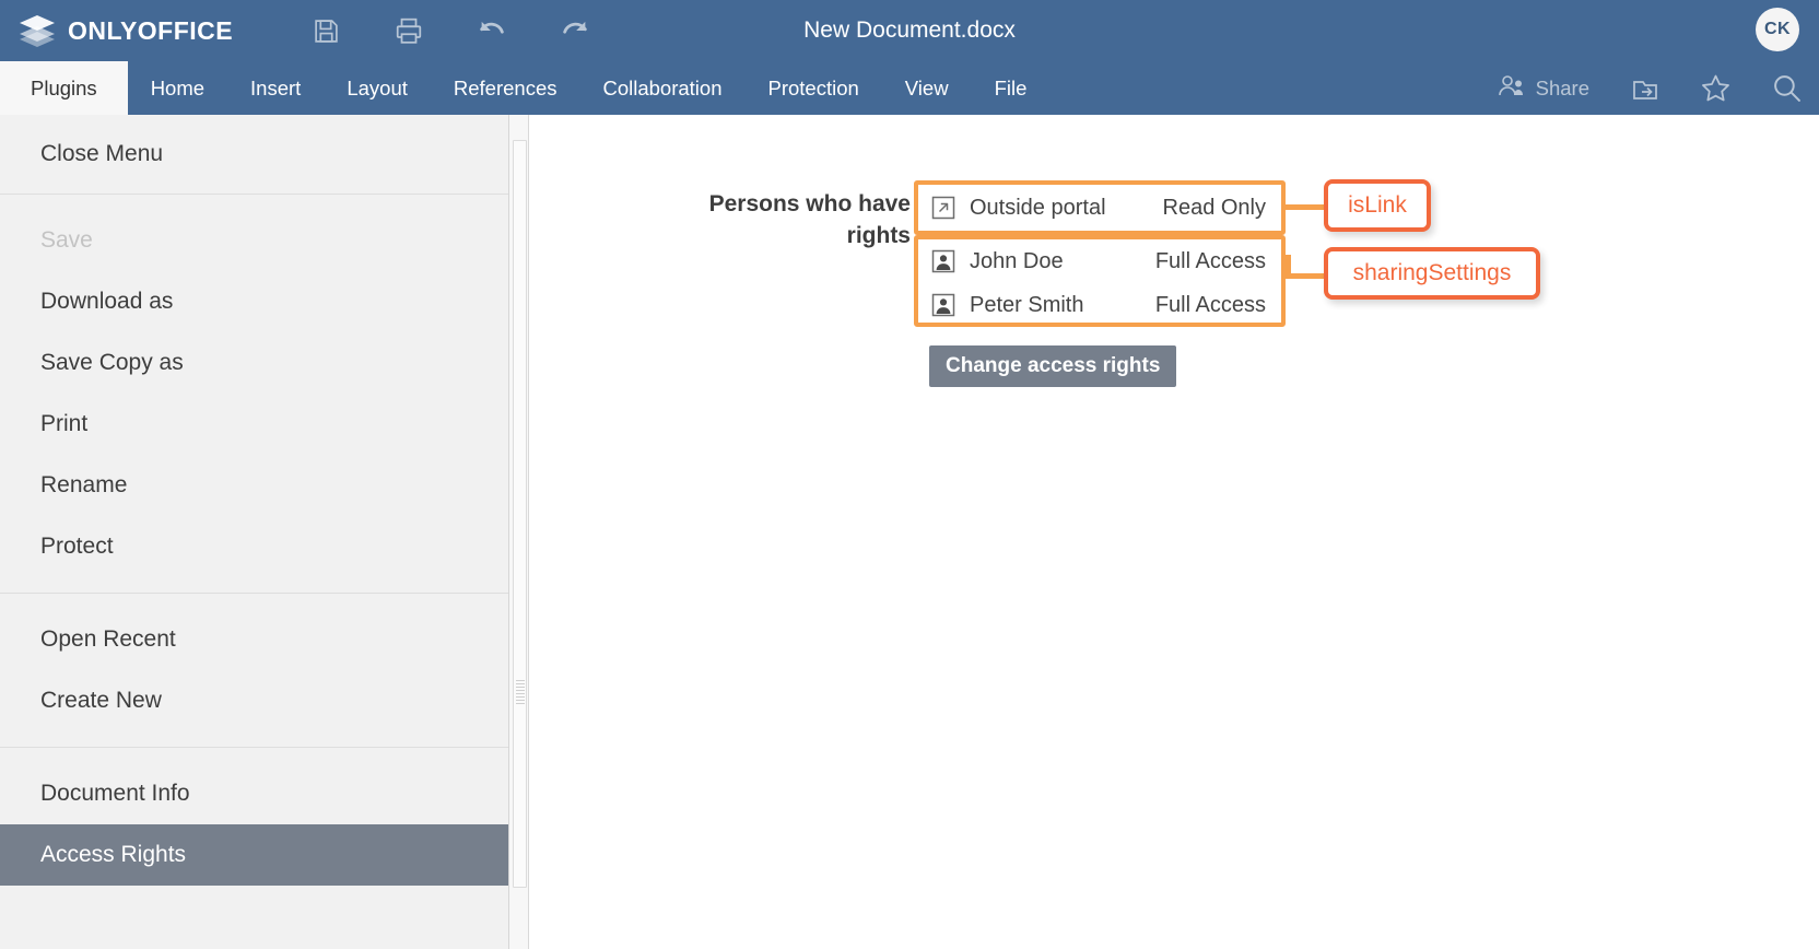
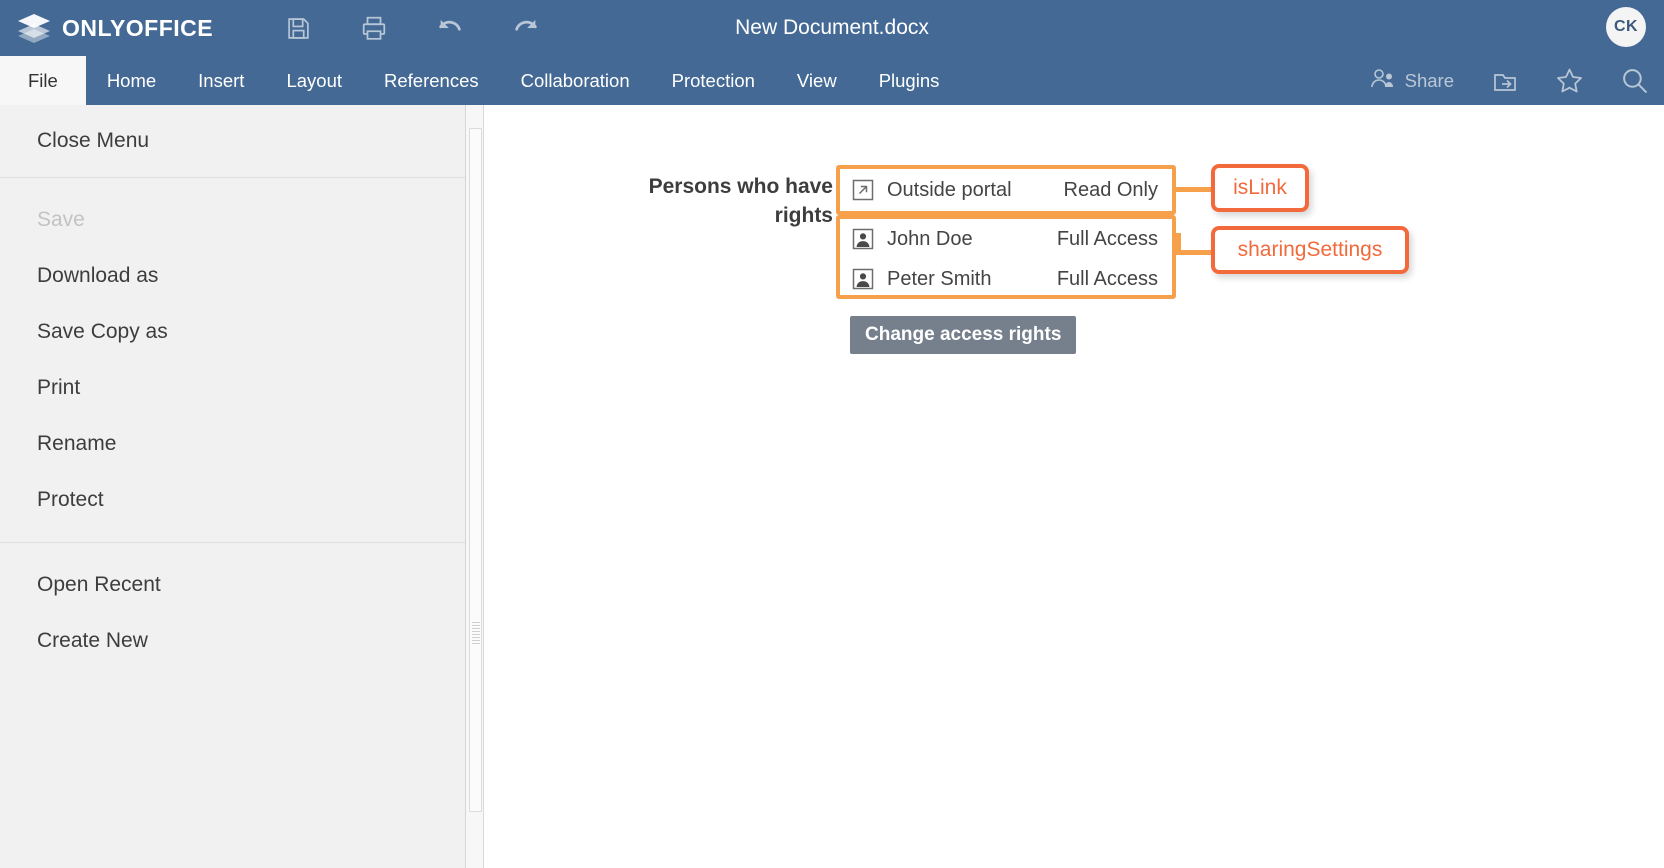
  ONLYOFFICE
  New Document.docx
  CK
- Plugins
+ File
  Home
  Insert
  Layout
  References
  Collaboration
  Protection
  View
- File
+ Plugins
  Share
  Close Menu
  Save
  Download as
  Save Copy as
  Print
  Rename
  Protect
  Open Recent
  Create New
- Document Info
- Access Rights
  Persons who have rights
  Outside portal
  Read Only
  John Doe
  Full Access
  Peter Smith
  Full Access
  Change access rights
  isLink
  sharingSettings
